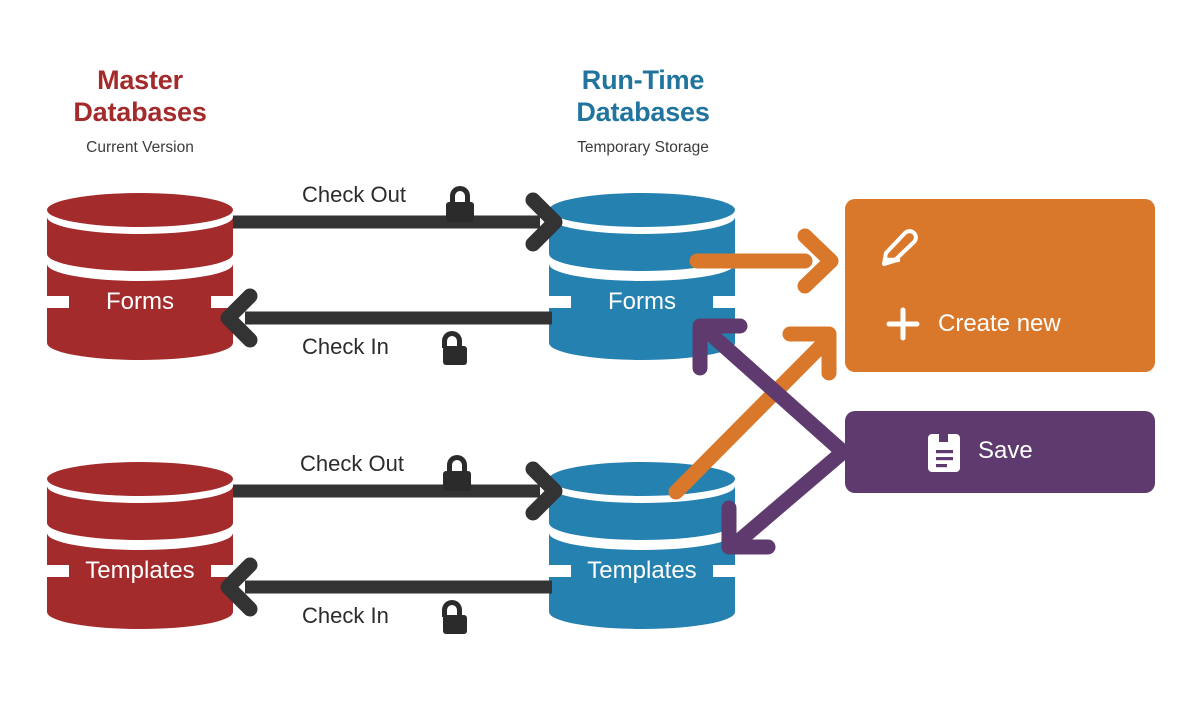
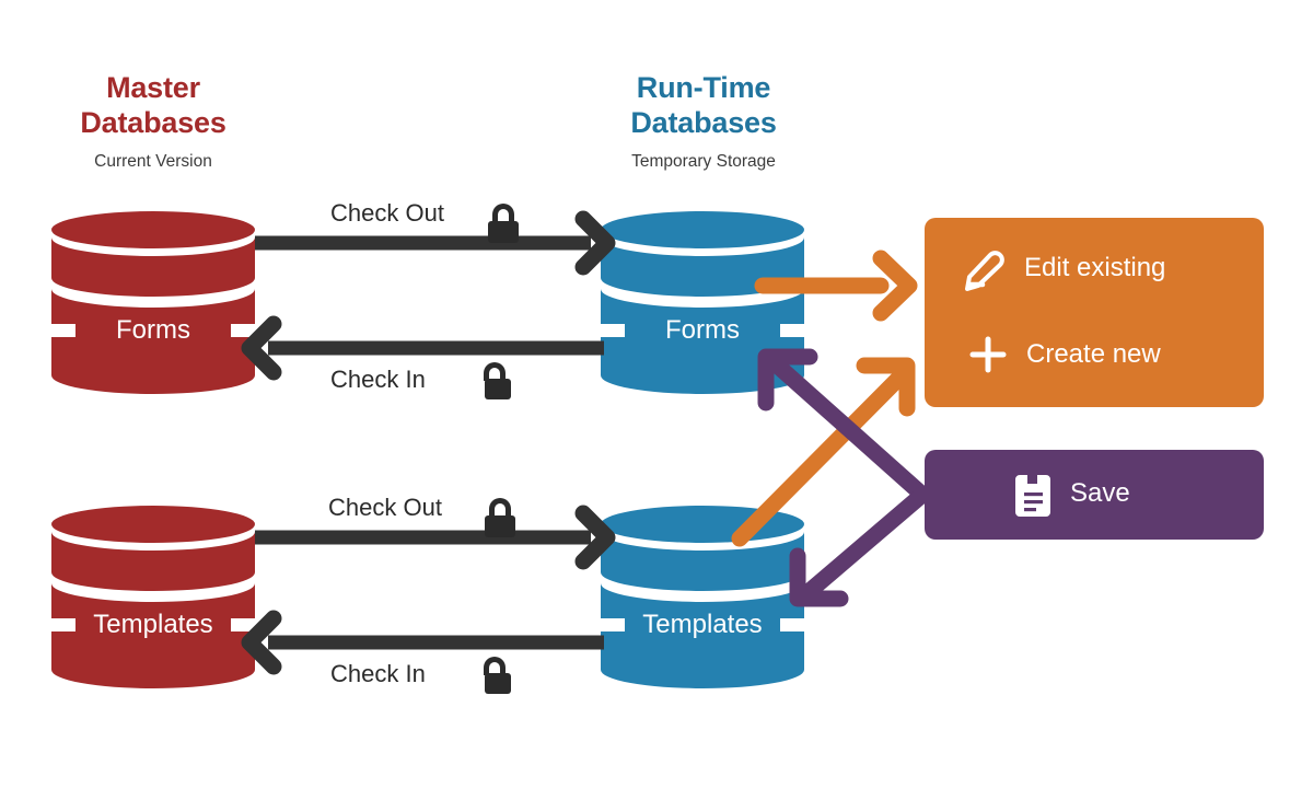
  Master
  Databases
  Current Version
  Run-Time
  Databases
  Temporary Storage
  Forms
  Forms
  Templates
  Templates
  Check Out
  Check In
  Check Out
  Check In
+ Edit existing
  Create new
  Save
